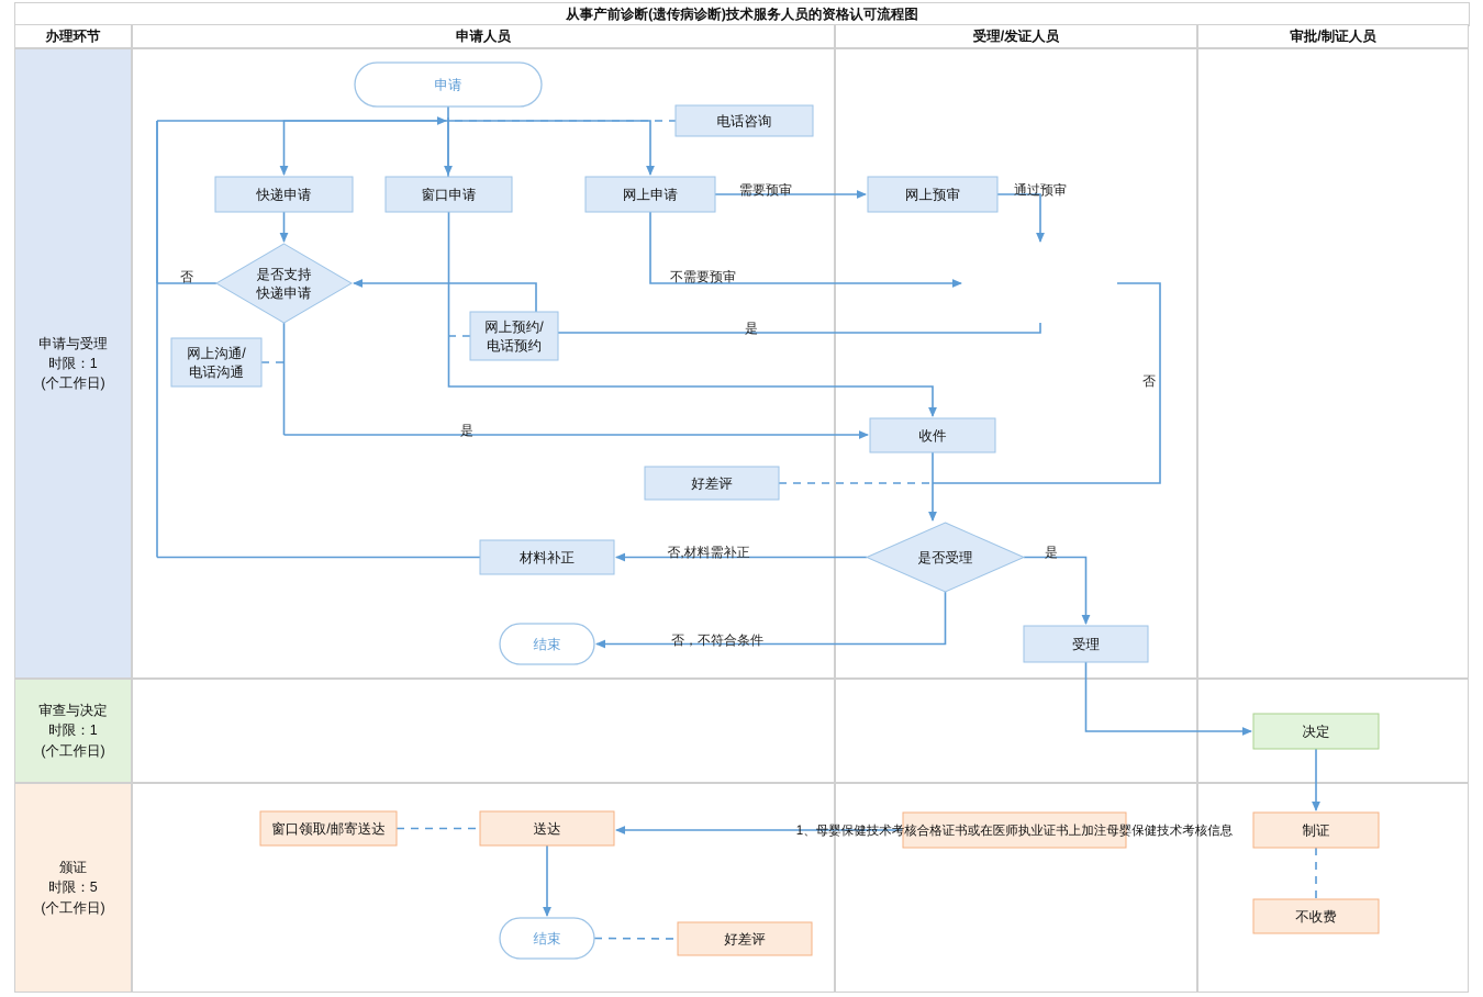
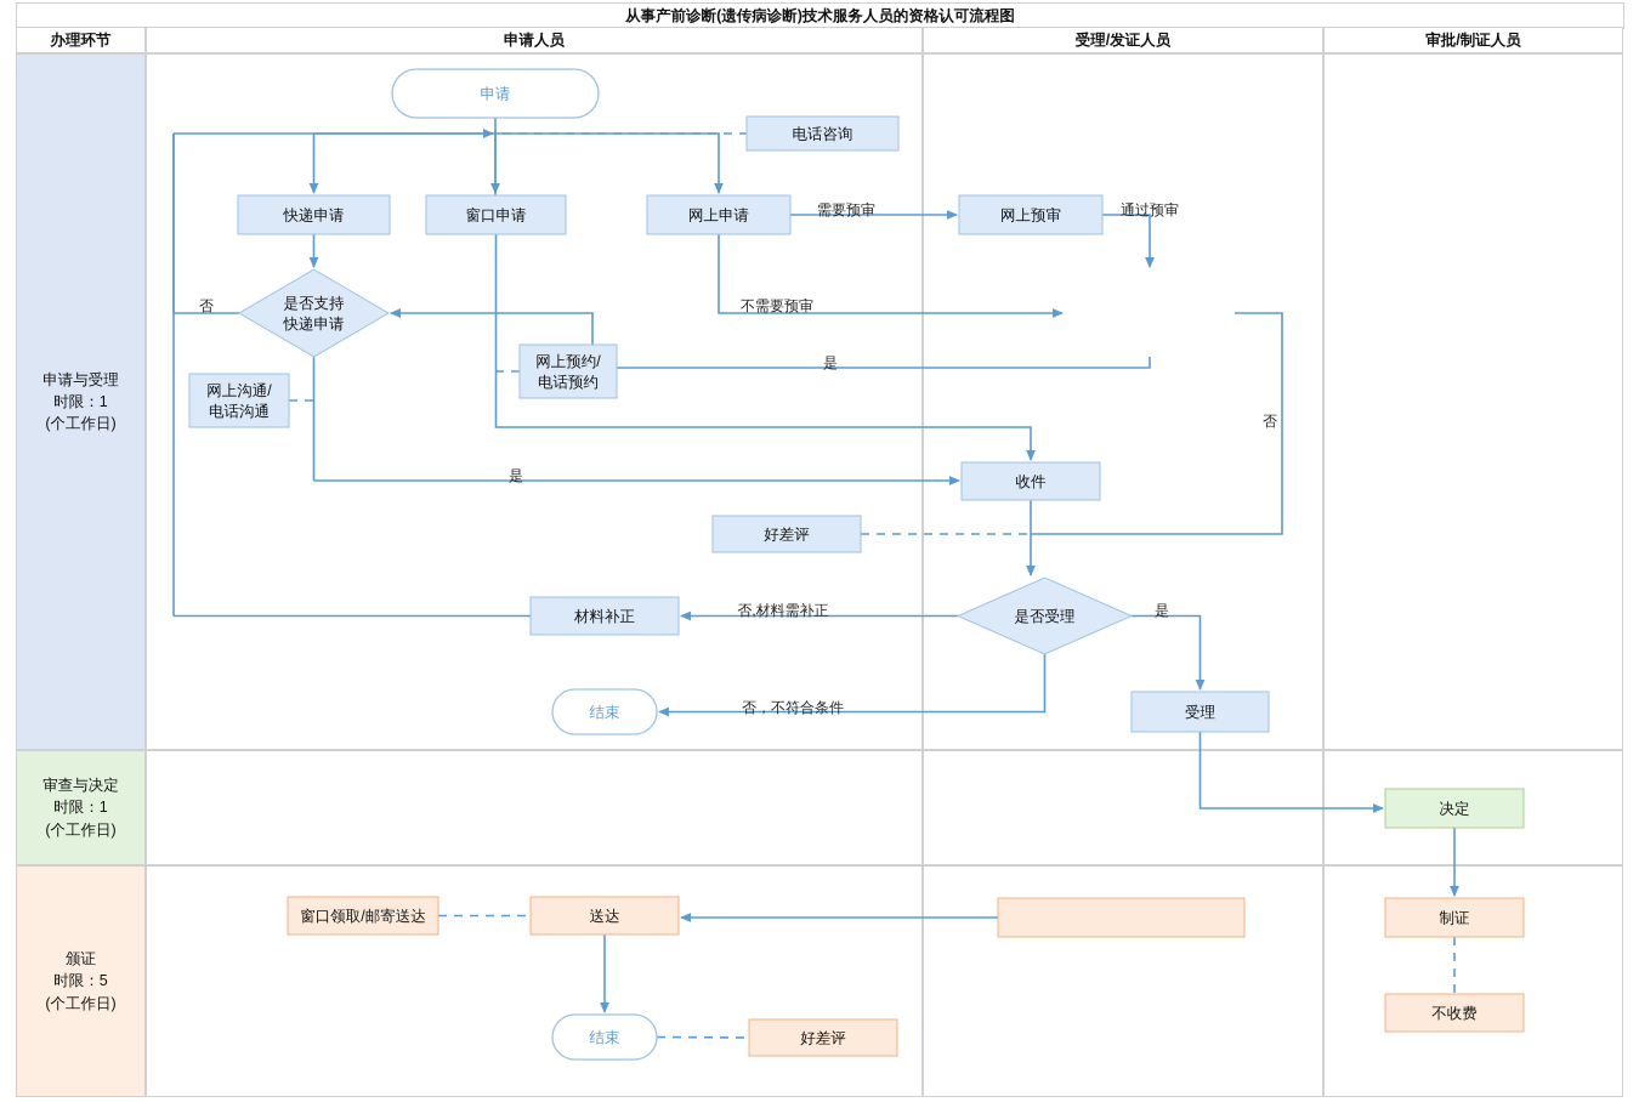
  从事产前诊断(遗传病诊断)技术服务人员的资格认可流程图
  办理环节
  申请人员
  受理/发证人员
  审批/制证人员
  申请与受理
  时限：1
  (个工作日)
  审查与决定
  时限：1
  (个工作日)
  颁证
  时限：5
  (个工作日)
  申请
  电话咨询
  快递申请
  窗口申请
  网上申请
  网上预审
  是否支持
  快递申请
  网上预约/
  电话预约
  网上沟通/
  电话沟通
  收件
  好差评
  是否受理
  材料补正
  结束
  受理
  决定
- 1、母婴保健技术考核合格证书或在医师执业证书上加注母婴保健技术考核信息
  制证
  送达
  窗口领取/邮寄送达
  不收费
  结束
  好差评
  需要预审
  通过预审
  否
  不需要预审
  是
  否
  是
  否,材料需补正
  是
  否，不符合条件
